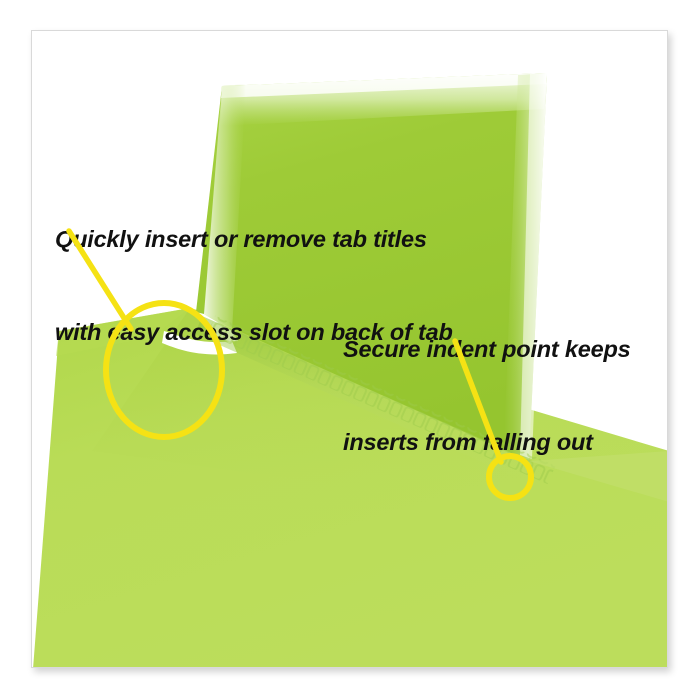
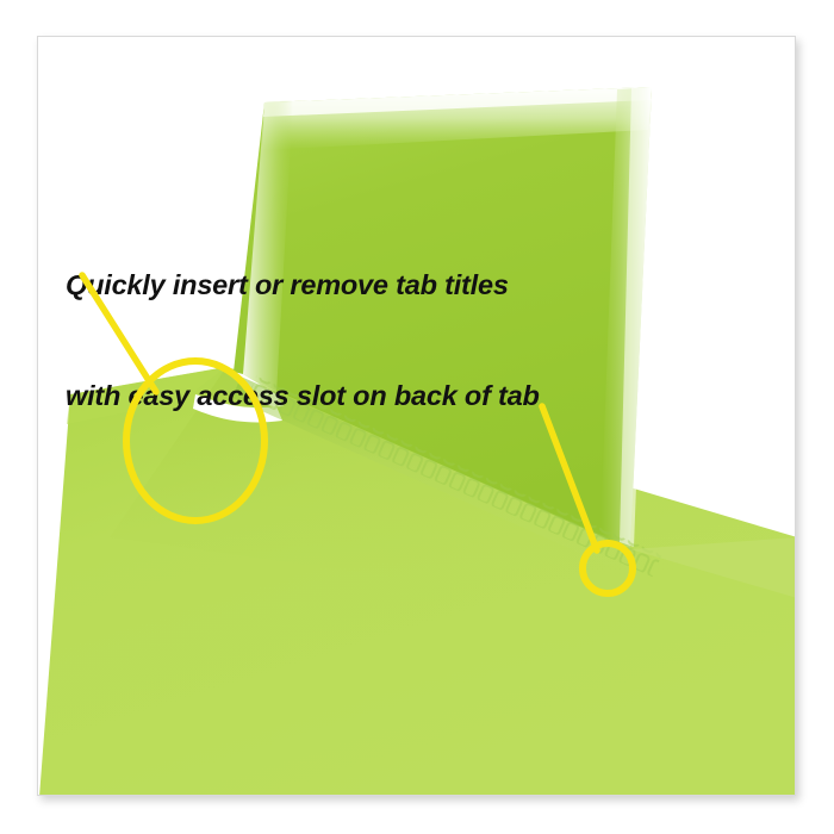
  Quickly insert or remove tab titles
  withasy accss slot on back of tab
- Secure indent point keeps
- inserts from falling out
